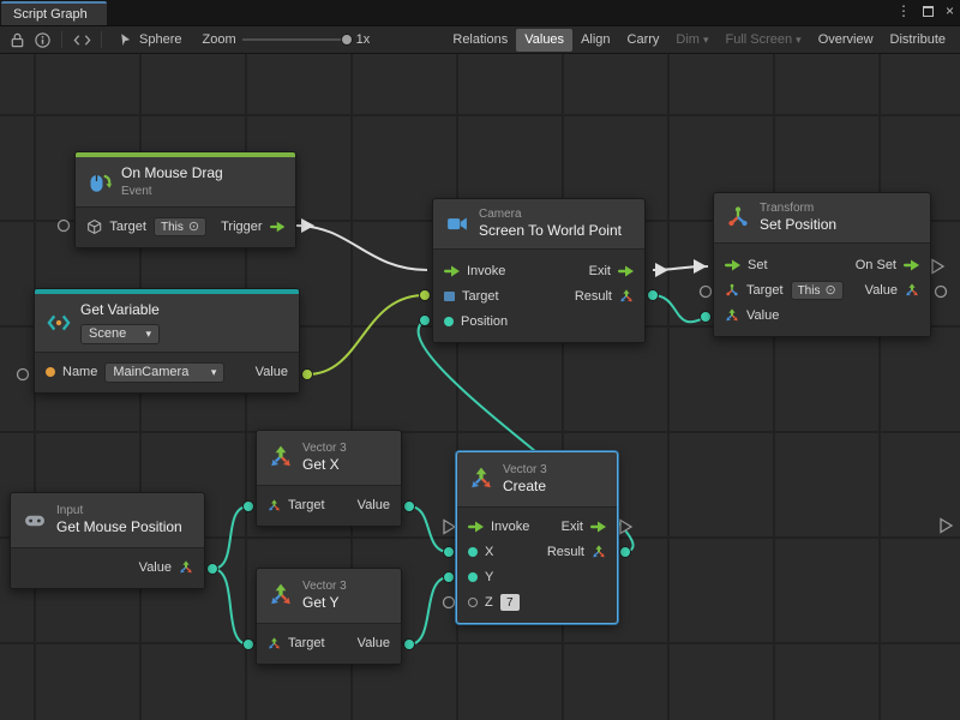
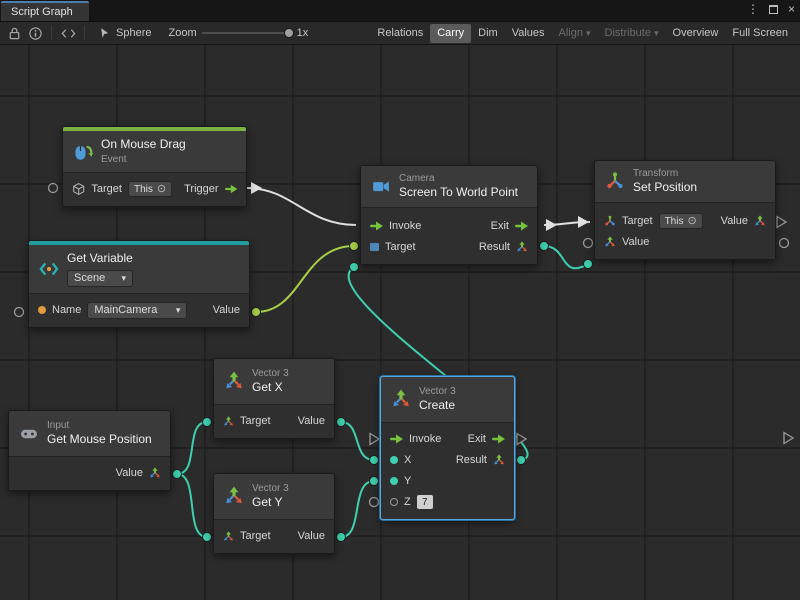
  Script Graph
  ⋮
  ×
  Sphere
  Zoom
  1x
  Relations
- Values
+ Carry
- Align
+ Dim
- Carry
+ Values
- Dim
+ Align
  ▾
- Full Screen
+ Distribute
  ▾
  Overview
- Distribute
+ Full Screen
  On Mouse Drag
  Event
  Target
  This
  ⊙
  Trigger
  Get Variable
  Scene
  ▾
  Name
  MainCamera
  ▾
  Value
  Camera
  Screen To World Point
  Invoke
  Exit
  Target
  Result
- Position
  Transform
  Set Position
- Set
- On Set
  Target
  This
  ⊙
  Value
  Value
  Vector 3
  Get X
  Target
  Value
  Input
  Get Mouse Position
  Value
  Vector 3
  Get Y
  Target
  Value
  Vector 3
  Create
  Invoke
  Exit
  X
  Result
  Y
  Z
  7
